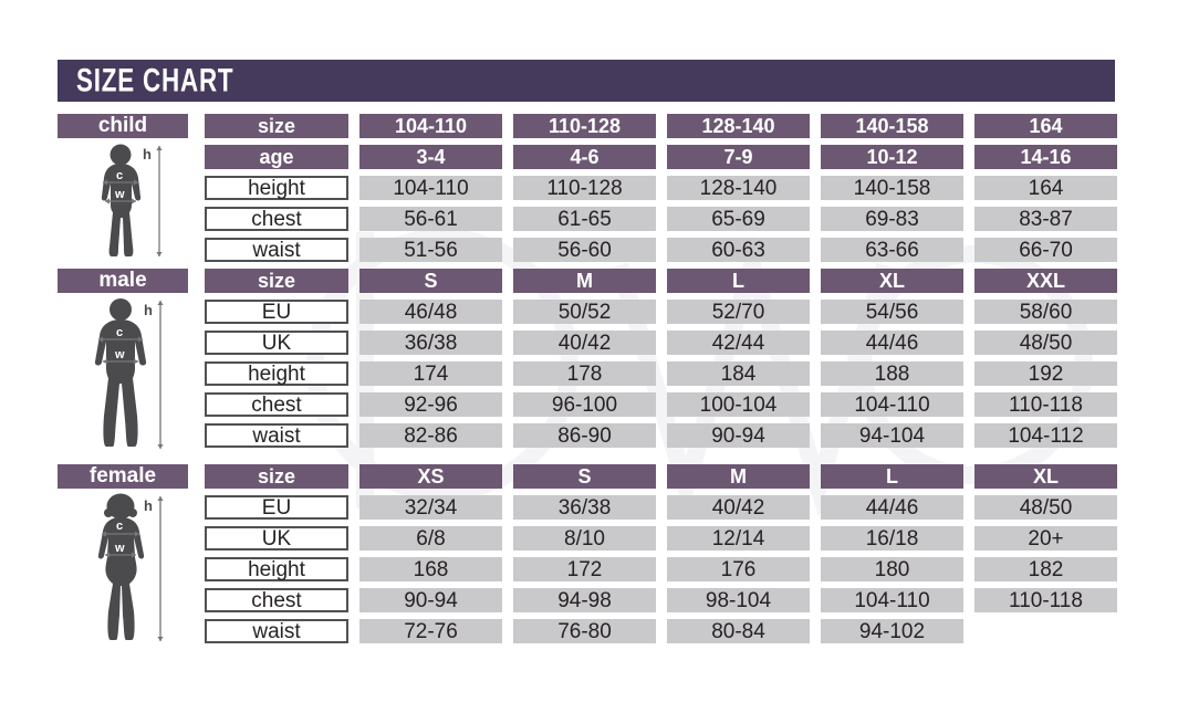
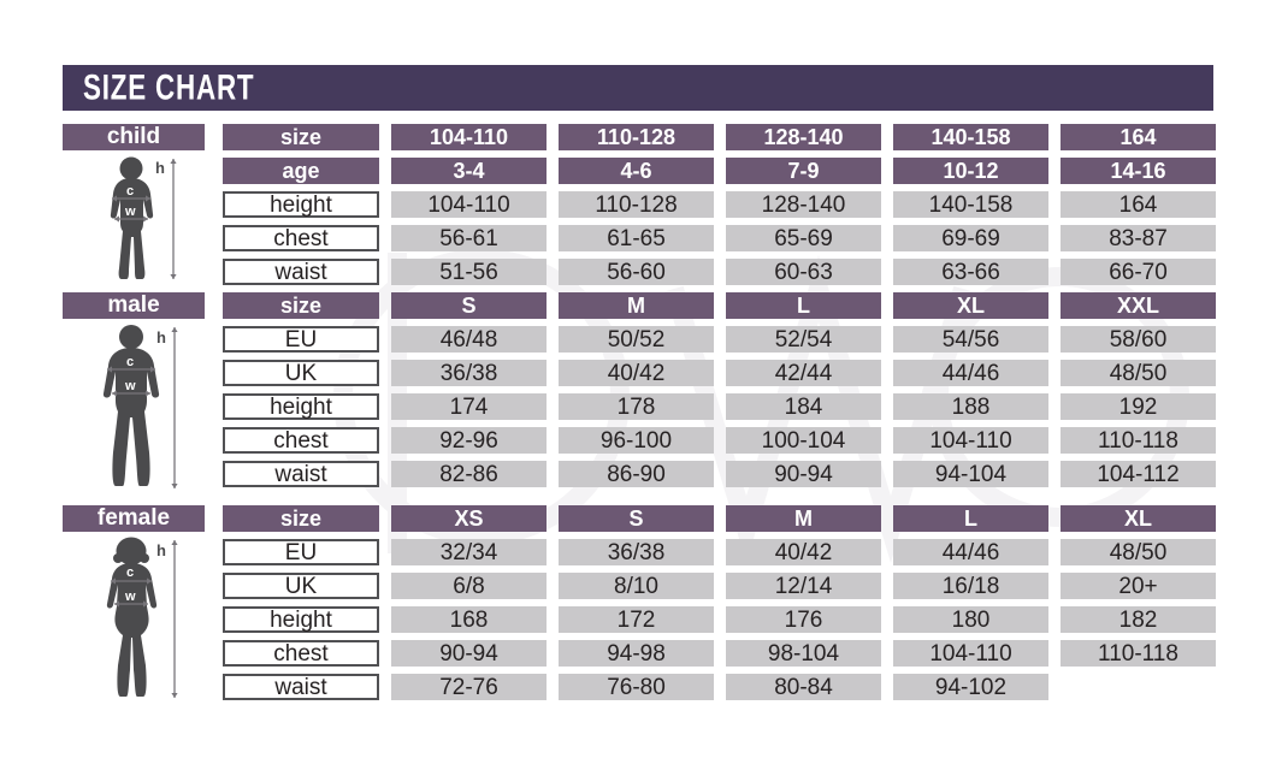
  SIZE CHART
  child
  c
  w
  h
  size
  104-110
  110-128
  128-140
  140-158
  164
  age
  3-4
  4-6
  7-9
  10-12
  14-16
  height
  104-110
  110-128
  128-140
  140-158
  164
  chest
  56-61
  61-65
  65-69
- 69-83
+ 69-69
  83-87
  waist
  51-56
  56-60
  60-63
  63-66
  66-70
  male
  c
  w
  h
  size
  S
  M
  L
  XL
  XXL
  EU
  46/48
  50/52
- 52/70
+ 52/54
  54/56
  58/60
  UK
  36/38
  40/42
  42/44
  44/46
  48/50
  height
  174
  178
  184
  188
  192
  chest
  92-96
  96-100
  100-104
  104-110
  110-118
  waist
  82-86
  86-90
  90-94
  94-104
  104-112
  female
  c
  w
  h
  size
  XS
  S
  M
  L
  XL
  EU
  32/34
  36/38
  40/42
  44/46
  48/50
  UK
  6/8
  8/10
  12/14
  16/18
  20+
  height
  168
  172
  176
  180
  182
  chest
  90-94
  94-98
  98-104
  104-110
  110-118
  waist
  72-76
  76-80
  80-84
  94-102
